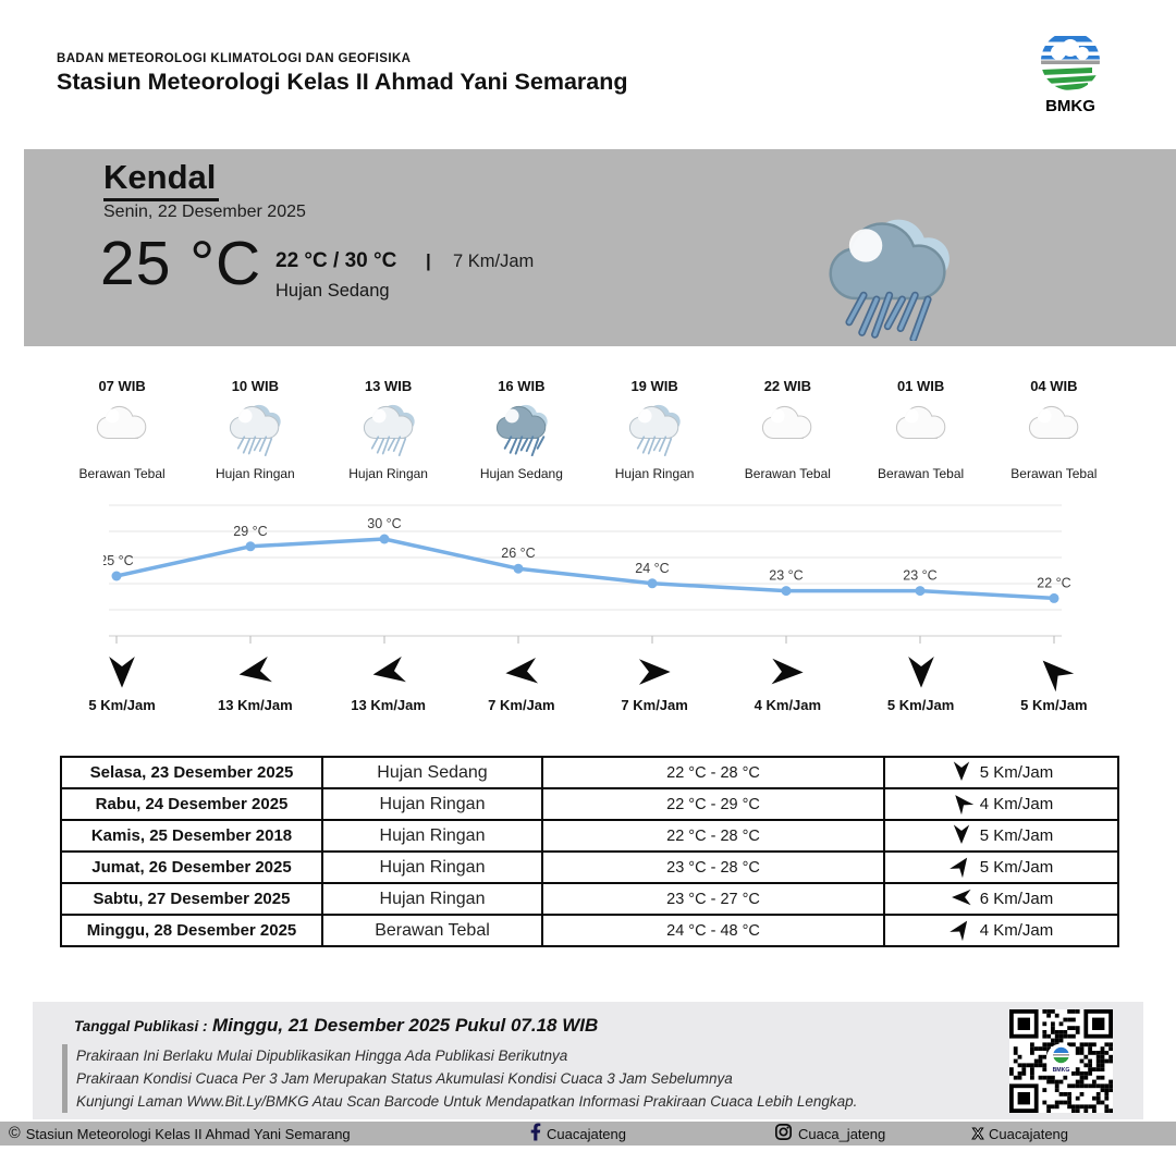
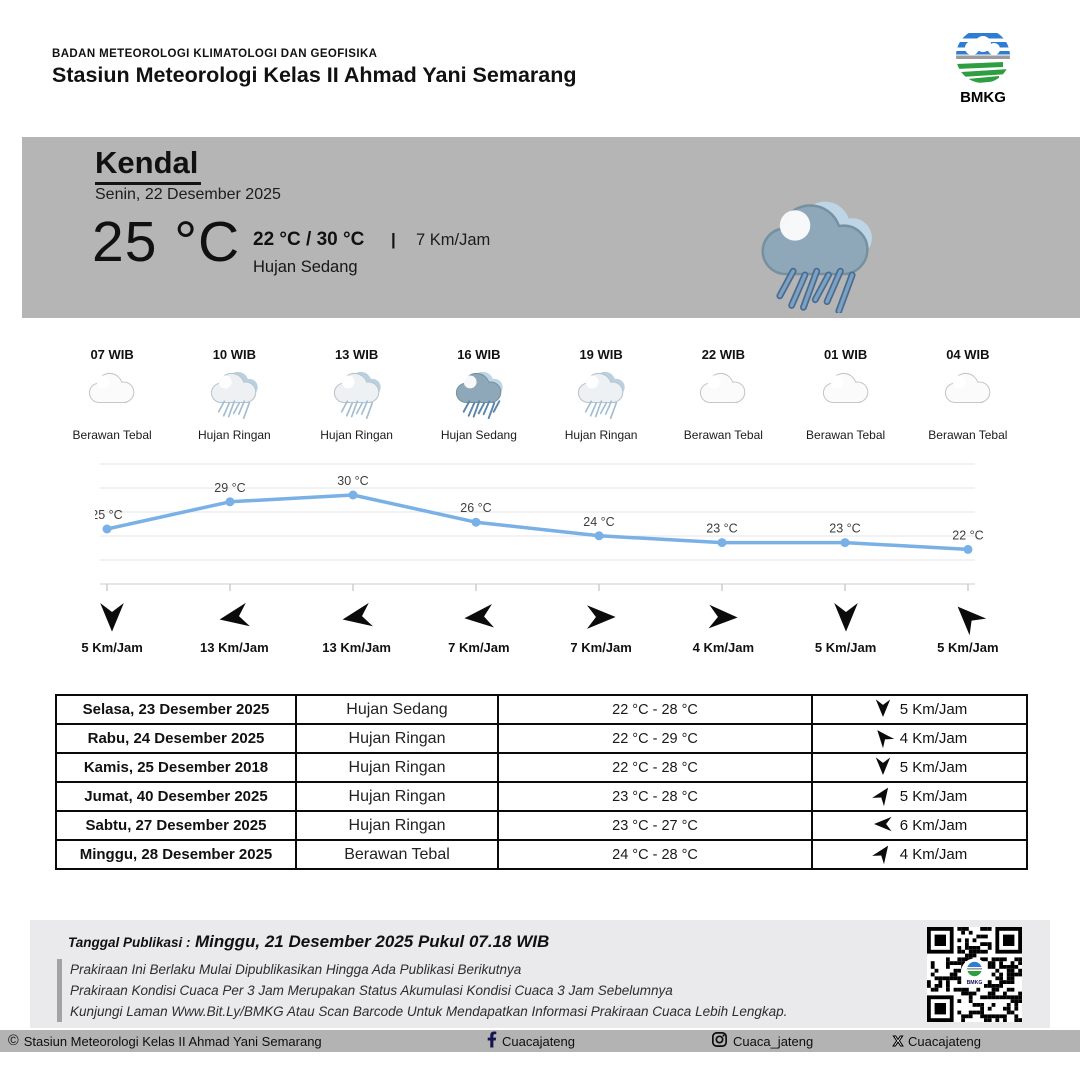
  BADAN METEOROLOGI KLIMATOLOGI DAN GEOFISIKA
  Stasiun Meteorologi Kelas II Ahmad Yani Semarang
  BMKG
  Kendal
  Senin, 22 Desember 2025
  25 °C
  22 °C / 30 °C
  Hujan Sedang
  |
  7 Km/Jam
  07 WIB
  Berawan Tebal
  10 WIB
  Hujan Ringan
  13 WIB
  Hujan Ringan
  16 WIB
  Hujan Sedang
  19 WIB
  Hujan Ringan
  22 WIB
  Berawan Tebal
  01 WIB
  Berawan Tebal
  04 WIB
  Berawan Tebal
  25 °C
  29 °C
  30 °C
  26 °C
  24 °C
  23 °C
  23 °C
  22 °C
  5 Km/Jam
  13 Km/Jam
  13 Km/Jam
  7 Km/Jam
  7 Km/Jam
  4 Km/Jam
  5 Km/Jam
  5 Km/Jam
  Selasa, 23 Desember 2025	Hujan Sedang	22 °C - 28 °C	5 Km/Jam
  Rabu, 24 Desember 2025	Hujan Ringan	22 °C - 29 °C	4 Km/Jam
  Kamis, 25 Desember 2018	Hujan Ringan	22 °C - 28 °C	5 Km/Jam
- Jumat, 26 Desember 2025	Hujan Ringan	23 °C - 28 °C	5 Km/Jam
+ Jumat, 40 Desember 2025	Hujan Ringan	23 °C - 28 °C	5 Km/Jam
  Sabtu, 27 Desember 2025	Hujan Ringan	23 °C - 27 °C	6 Km/Jam
- Minggu, 28 Desember 2025	Berawan Tebal	24 °C - 48 °C	4 Km/Jam
+ Minggu, 28 Desember 2025	Berawan Tebal	24 °C - 28 °C	4 Km/Jam
  Tanggal Publikasi : Minggu, 21 Desember 2025 Pukul 07.18 WIB
  Prakiraan Ini Berlaku Mulai Dipublikasikan Hingga Ada Publikasi Berikutnya
  Prakiraan Kondisi Cuaca Per 3 Jam Merupakan Status Akumulasi Kondisi Cuaca 3 Jam Sebelumnya
  Kunjungi Laman Www.Bit.Ly/BMKG Atau Scan Barcode Untuk Mendapatkan Informasi Prakiraan Cuaca Lebih Lengkap.
  ©
  Stasiun Meteorologi Kelas II Ahmad Yani Semarang
  Cuacajateng
  Cuaca_jateng
  X
  Cuacajateng
